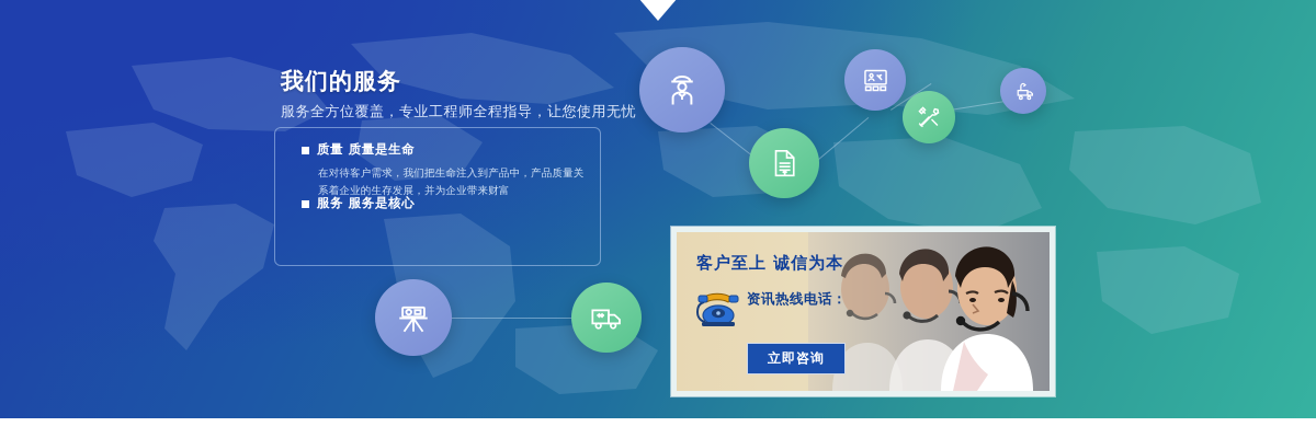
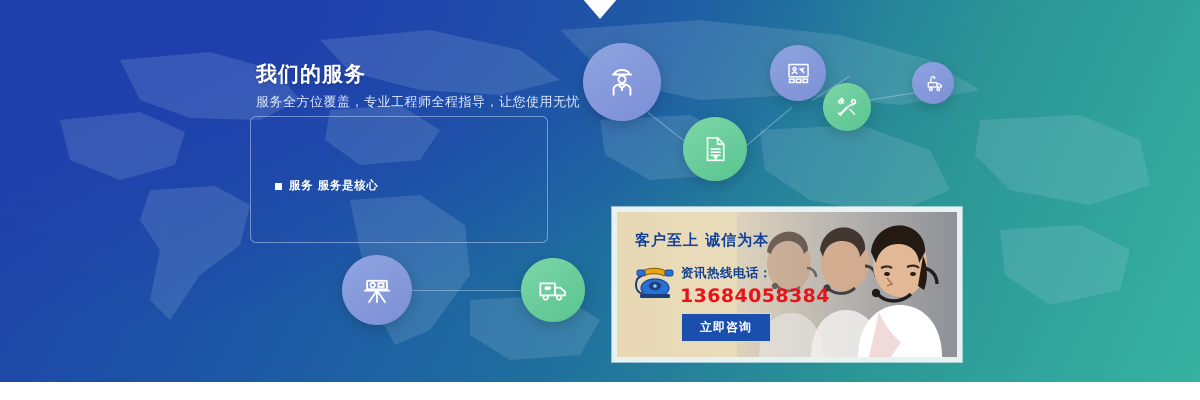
  我们的服务
  服务全方位覆盖，专业工程师全程指导，让您使用无忧
- 质量 质量是生命
- 在对待客户需求，我们把生命注入到产品中，产品质量关系着企业的生存发展，并为企业带来财富
  服务 服务是核心
  客户至上 诚信为本
  资讯热线电话：
+ 13684058384
  立即咨询
